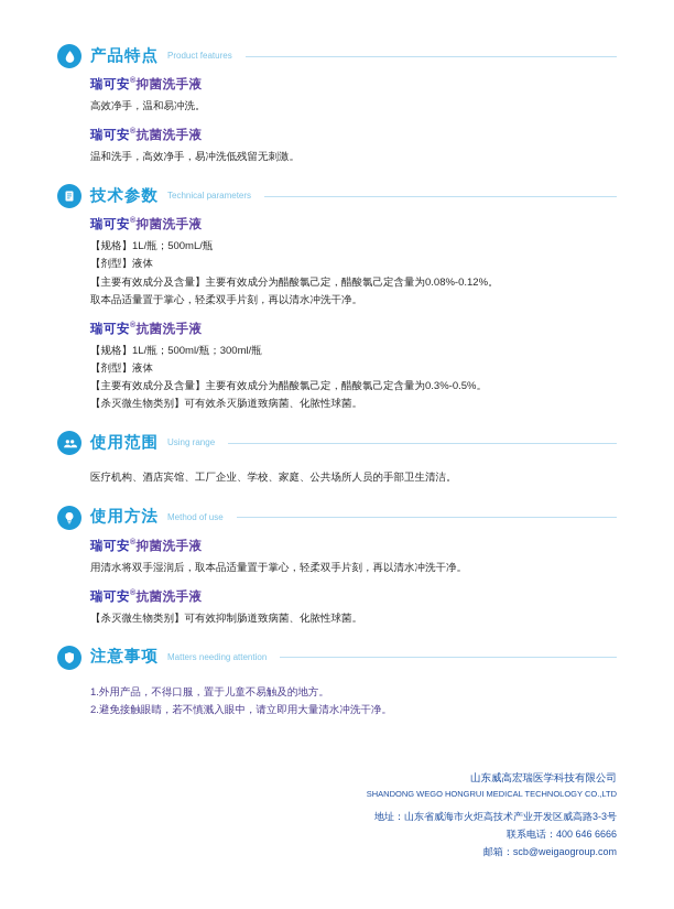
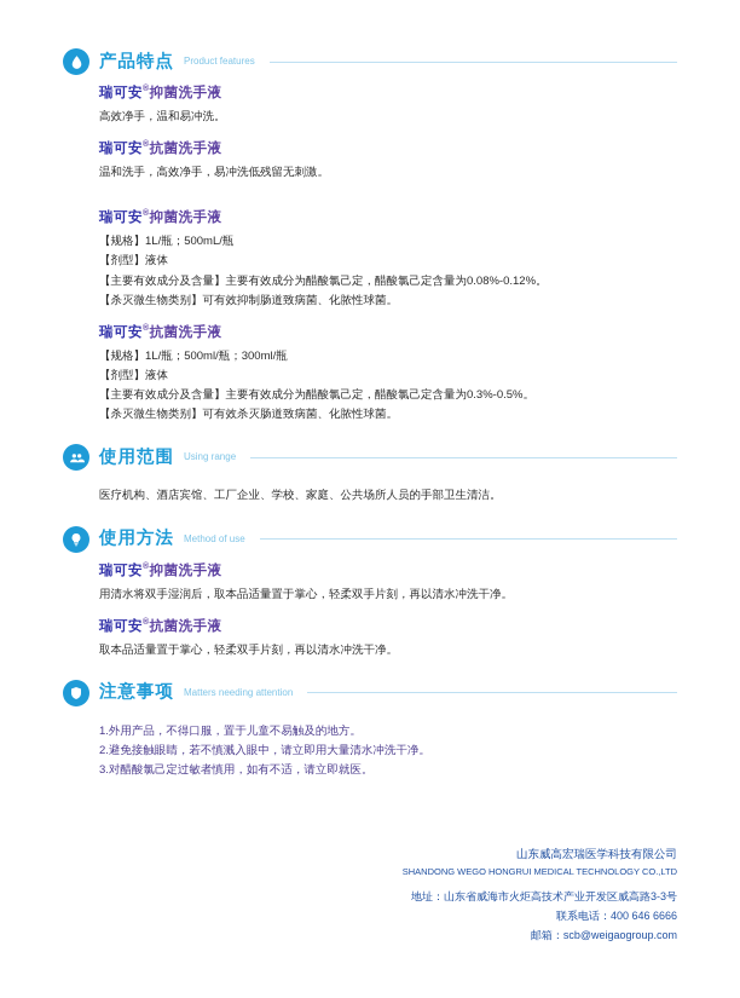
  产品特点
  Product features
  瑞可安 抑菌洗手液
  高效净手，温和易冲洗。
  瑞可安 抗菌洗手液
  温和洗手，高效净手，易冲洗低残留无刺激。
- 技术参数
- Technical parameters
  瑞可安 抑菌洗手液
  【规格】1L/瓶；500mL/瓶
  【剂型】液体
  【主要有效成分及含量】主要有效成分为醋酸氯己定，醋酸氯己定含量为0.08%-0.12%。
- 取本品适量置于掌心，轻柔双手片刻，再以清水冲洗干净。
+ 【杀灭微生物类别】可有效抑制肠道致病菌、化脓性球菌。
  瑞可安 抗菌洗手液
  【规格】1L/瓶；500ml/瓶；300ml/瓶
  【剂型】液体
  【主要有效成分及含量】主要有效成分为醋酸氯己定，醋酸氯己定含量为0.3%-0.5%。
  【杀灭微生物类别】可有效杀灭肠道致病菌、化脓性球菌。
  使用范围
  Using range
  医疗机构、酒店宾馆、工厂企业、学校、家庭、公共场所人员的手部卫生清洁。
  使用方法
  Method of use
  瑞可安 抑菌洗手液
  用清水将双手湿润后，取本品适量置于掌心，轻柔双手片刻，再以清水冲洗干净。
  瑞可安 抗菌洗手液
- 【杀灭微生物类别】可有效抑制肠道致病菌、化脓性球菌。
+ 取本品适量置于掌心，轻柔双手片刻，再以清水冲洗干净。
  注意事项
  Matters needing attention
  1.外用产品，不得口服，置于儿童不易触及的地方。
  2.避免接触眼睛，若不慎溅入眼中，请立即用大量清水冲洗干净。
+ 3.对醋酸氯己定过敏者慎用，如有不适，请立即就医。
  山东威高宏瑞医学科技有限公司
  SHANDONG WEGO HONGRUI MEDICAL TECHNOLOGY CO.,LTD
  地址：山东省威海市火炬高技术产业开发区威高路3-3号
  联系电话：400 646 6666
  邮箱：scb@weigaogroup.com
